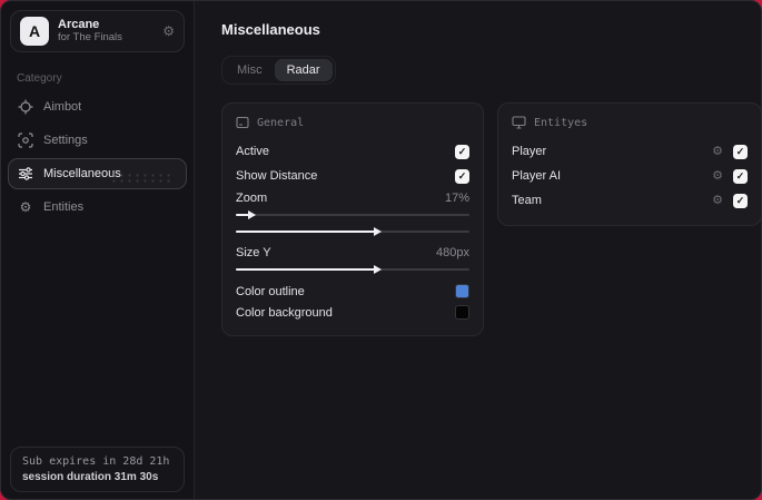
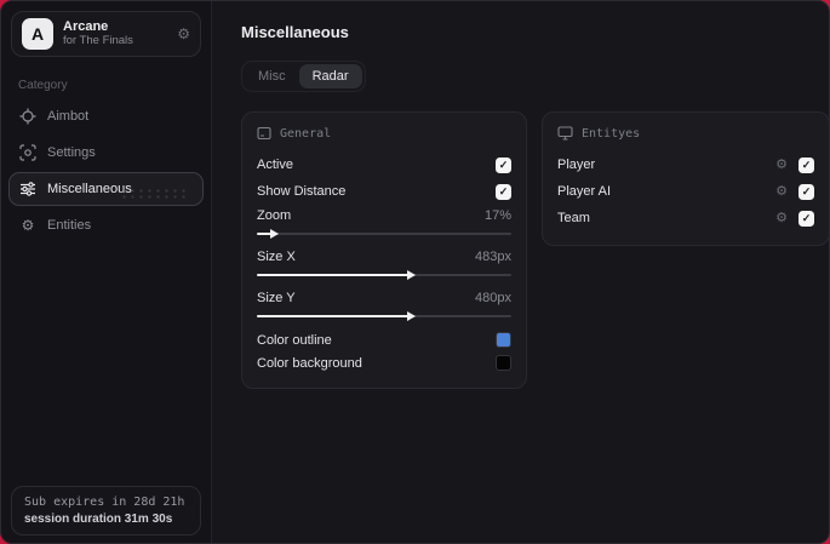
  A
  Arcane
  for The Finals
  ⚙
  Category
  Aimbot
  Settings
  Miscellaneous
  ⚙
  Entities
  Sub expires in 28d 21h
  session duration 31m 30s
  Miscellaneous
  Misc
  Radar
  General
  Active
  ✓
  Show Distance
  ✓
  Zoom
  17%
+ Size X
+ 483px
  Size Y
  480px
  Color outline
  Color background
  Entityes
  Player
  ⚙
  ✓
  Player AI
  ⚙
  ✓
  Team
  ⚙
  ✓
